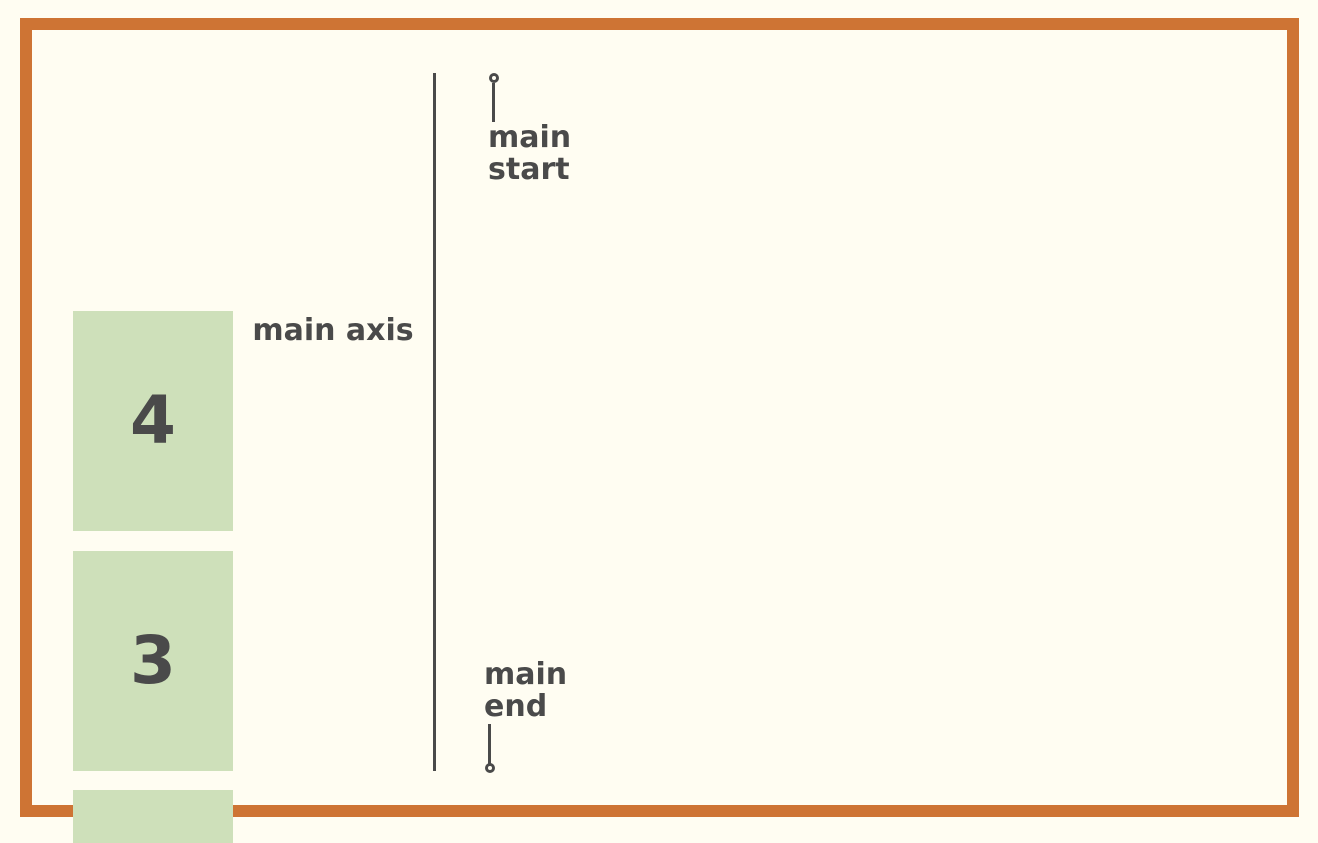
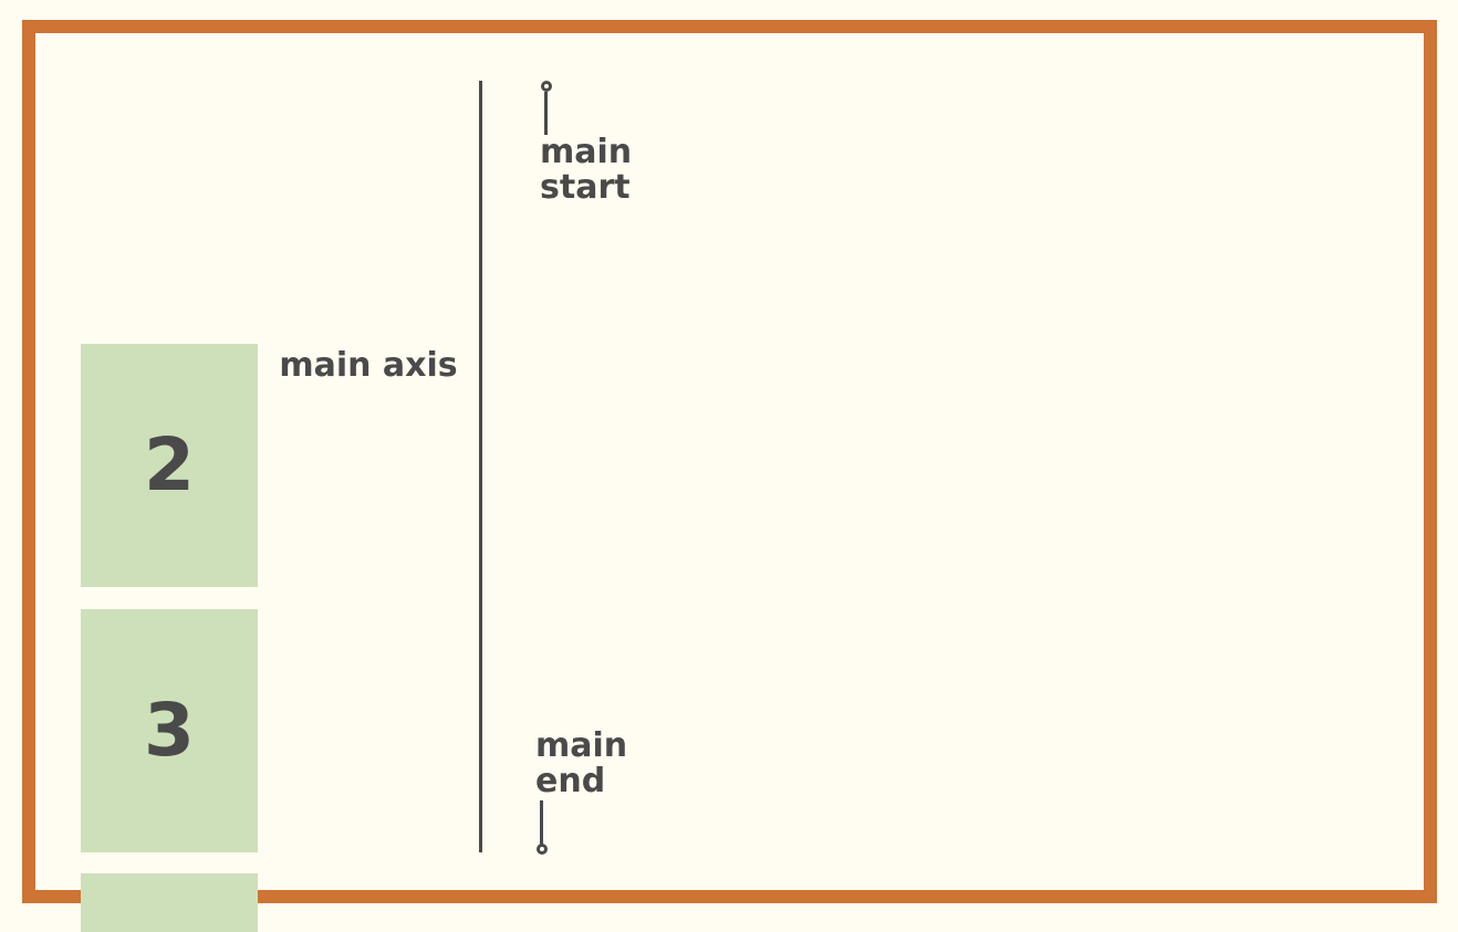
- 4
+ 2
  3
  main axis
  main
  start
  main
  end
